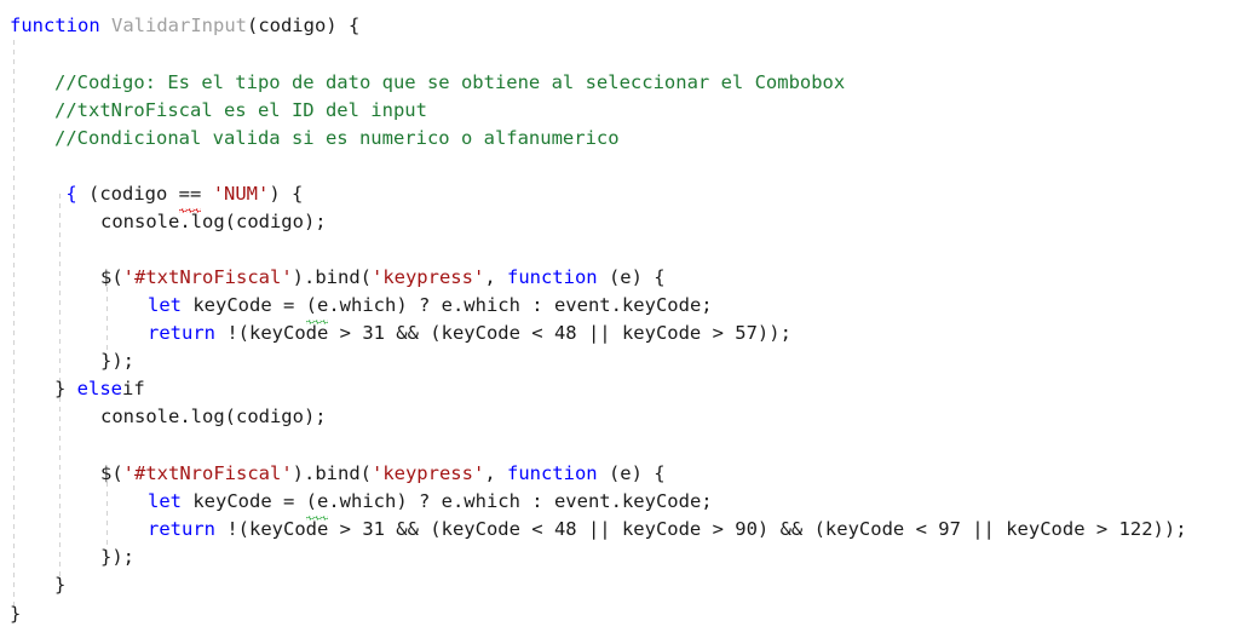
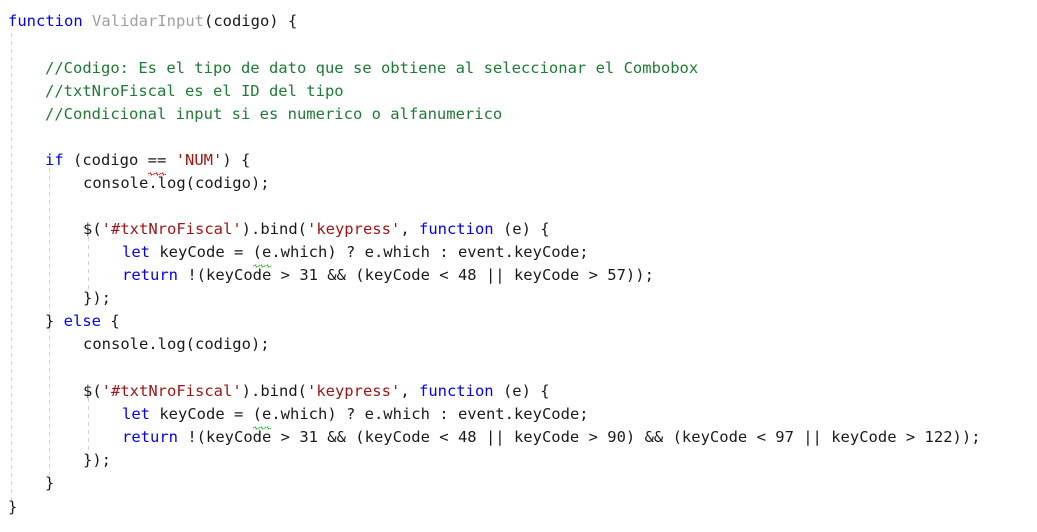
  function ValidarInput(codigo) {
  //Codigo: Es el tipo de dato que se obtiene al seleccionar el Combobox
- //txtNroFiscal es el ID del input
+ //txtNroFiscal es el ID del tipo
- //Condicional valida si es numerico o alfanumerico
+ //Condicional input si es numerico o alfanumerico
- { (codigo == 'NUM') {
+ if (codigo == 'NUM') {
  console.log(codigo);
  $('#txtNroFiscal').bind('keypress', function (e) {
  let keyCode = (e.which) ? e.which : event.keyCode;
  return !(keyCode > 31 && (keyCode < 48 || keyCode > 57));
  });
- } elseif
+ } else {
  console.log(codigo);
  $('#txtNroFiscal').bind('keypress', function (e) {
  let keyCode = (e.which) ? e.which : event.keyCode;
  return !(keyCode > 31 && (keyCode < 48 || keyCode > 90) && (keyCode < 97 || keyCode > 122));
  });
  }
  }
